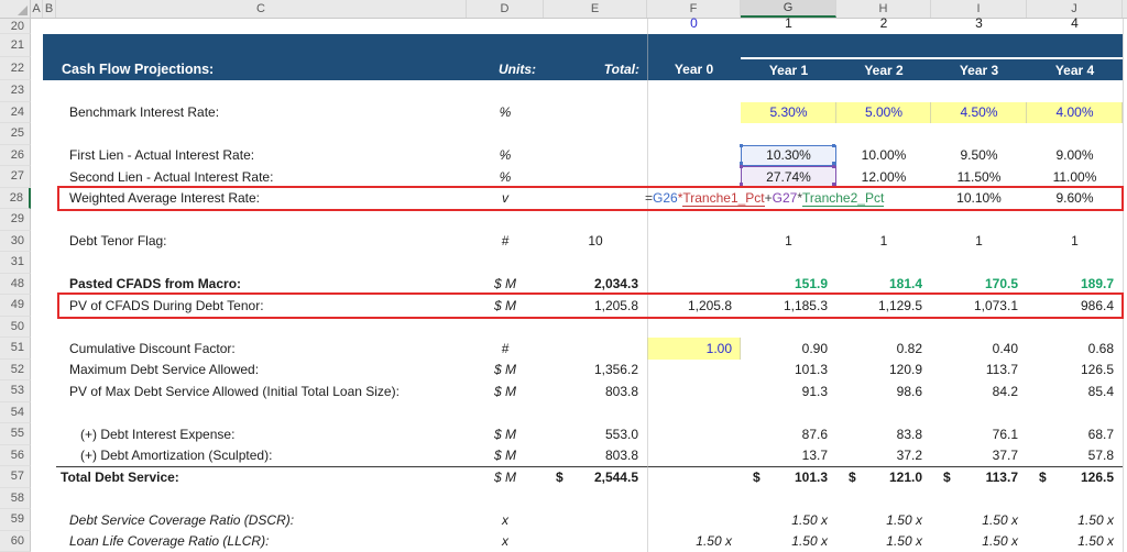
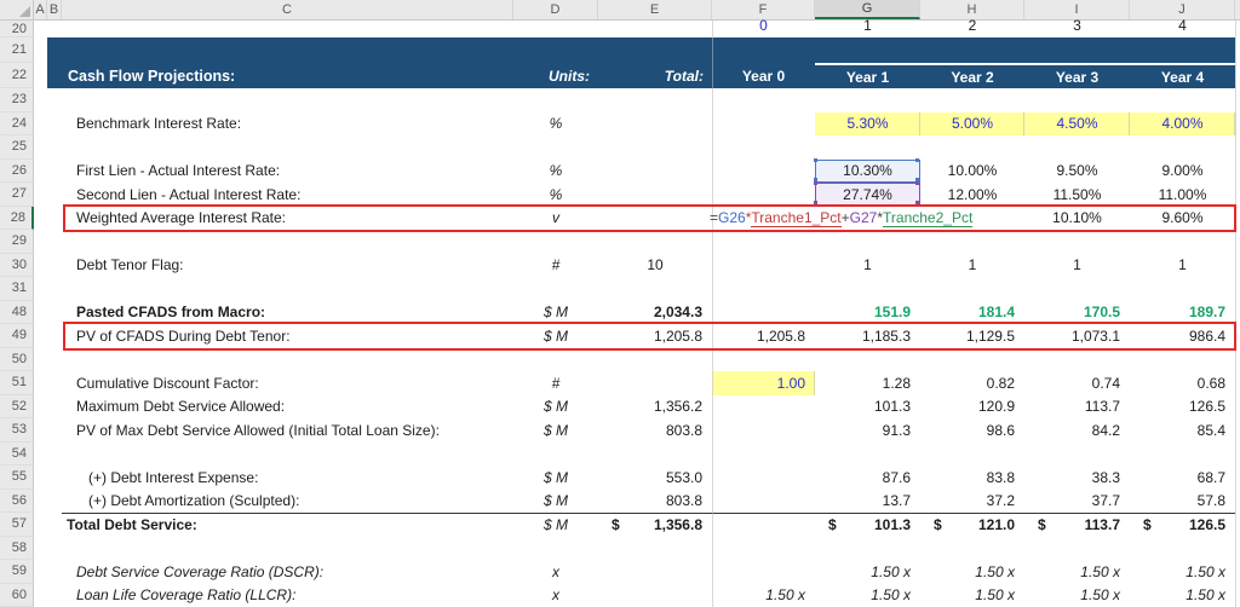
  A
  B
  C
  D
  E
  F
  G
  H
  I
  J
  20
  0
  1
  2
  3
  4
  21
  22
  Cash Flow Projections:
  Units:
  Total:
  Year 0
  Year 1
  Year 2
  Year 3
  Year 4
  23
  24
  Benchmark Interest Rate:
  %
  5.30%
  5.00%
  4.50%
  4.00%
  25
  26
  First Lien - Actual Interest Rate:
  %
  10.30%
  10.00%
  9.50%
  9.00%
  27
  Second Lien - Actual Interest Rate:
  %
  27.74%
  12.00%
  11.50%
  11.00%
  28
  Weighted Average Interest Rate:
  v
  10.10%
  9.60%
  =
  G26
  *
  Tranche1_Pct
  +
  G27
  *
  Tranche2_Pct
  29
  30
  Debt Tenor Flag:
  #
  10
  1
  1
  1
  1
  31
  48
  Pasted CFADS from Macro:
  $ M
  2,034.3
  151.9
  181.4
  170.5
  189.7
  49
  PV of CFADS During Debt Tenor:
  $ M
  1,205.8
  1,205.8
  1,185.3
  1,129.5
  1,073.1
  986.4
  50
  51
  Cumulative Discount Factor:
  #
  1.00
- 0.90
+ 1.28
  0.82
- 0.40
+ 0.74
  0.68
  52
  Maximum Debt Service Allowed:
  $ M
  1,356.2
  101.3
  120.9
  113.7
  126.5
  53
  PV of Max Debt Service Allowed (Initial Total Loan Size):
  $ M
  803.8
  91.3
  98.6
  84.2
  85.4
  54
  55
  (+) Debt Interest Expense:
  $ M
  553.0
  87.6
  83.8
- 76.1
+ 38.3
  68.7
  56
  (+) Debt Amortization (Sculpted):
  $ M
  803.8
  13.7
  37.2
  37.7
  57.8
  57
  Total Debt Service:
  $ M
  $
- 2,544.5
+ 1,356.8
  $
  101.3
  $
  121.0
  $
  113.7
  $
  126.5
  58
  59
  Debt Service Coverage Ratio (DSCR):
  x
  1.50 x
  1.50 x
  1.50 x
  1.50 x
  60
  Loan Life Coverage Ratio (LLCR):
  x
  1.50 x
  1.50 x
  1.50 x
  1.50 x
  1.50 x
